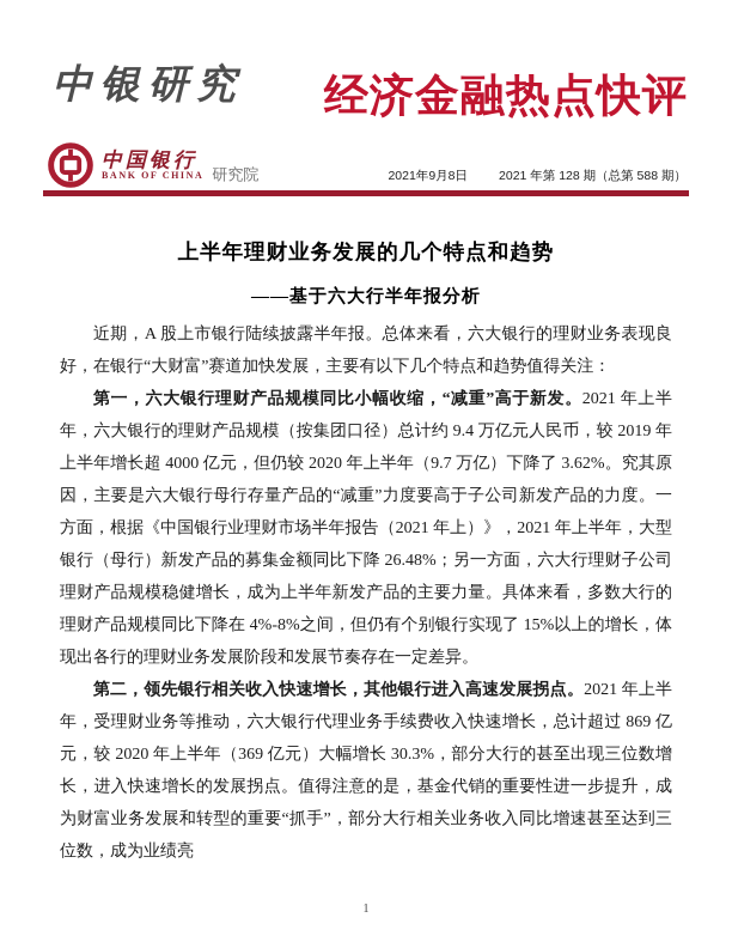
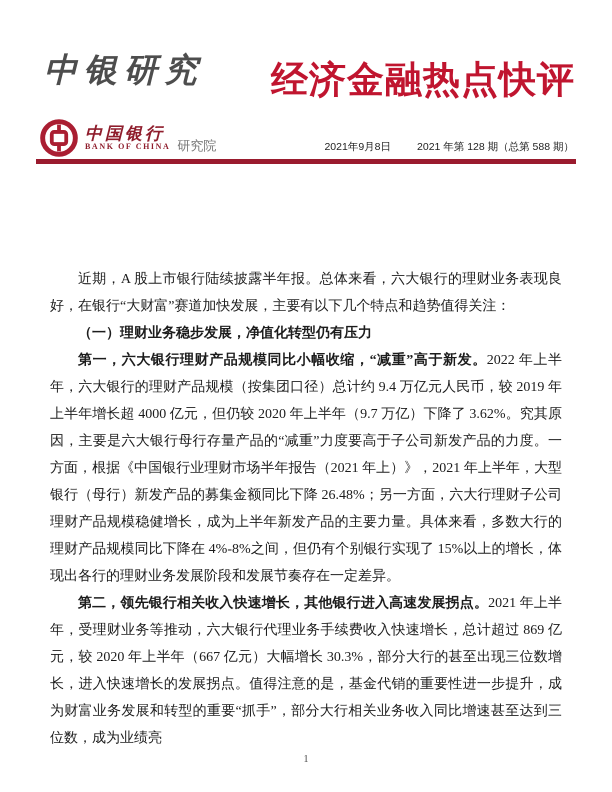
  中银研究
  经济金融热点快评
  中国银行
  BANK OF CHINA
  研究院
  2021年9月8日 2021 年第 128 期（总第 588 期）
- 上半年理财业务发展的几个特点和趋势
- ——基于六大行半年报分析
  近期，A 股上市银行陆续披露半年报。总体来看，六大银行的理财业务表现良好，在银行“大财富”赛道加快发展，主要有以下几个特点和趋势值得关注：
+ （一）理财业务稳步发展，净值化转型仍有压力
- 第一，六大银行理财产品规模同比小幅收缩，“减重”高于新发。2021 年上半年，六大银行的理财产品规模（按集团口径）总计约 9.4 万亿元人民币，较 2019 年上半年增长超 4000 亿元，但仍较 2020 年上半年（9.7 万亿）下降了 3.62%。究其原因，主要是六大银行母行存量产品的“减重”力度要高于子公司新发产品的力度。一方面，根据《中国银行业理财市场半年报告（2021 年上）》，2021 年上半年，大型银行（母行）新发产品的募集金额同比下降 26.48%；另一方面，六大行理财子公司理财产品规模稳健增长，成为上半年新发产品的主要力量。具体来看，多数大行的理财产品规模同比下降在 4%-8%之间，但仍有个别银行实现了 15%以上的增长，体现出各行的理财业务发展阶段和发展节奏存在一定差异。
+ 第一，六大银行理财产品规模同比小幅收缩，“减重”高于新发。2022 年上半年，六大银行的理财产品规模（按集团口径）总计约 9.4 万亿元人民币，较 2019 年上半年增长超 4000 亿元，但仍较 2020 年上半年（9.7 万亿）下降了 3.62%。究其原因，主要是六大银行母行存量产品的“减重”力度要高于子公司新发产品的力度。一方面，根据《中国银行业理财市场半年报告（2021 年上）》，2021 年上半年，大型银行（母行）新发产品的募集金额同比下降 26.48%；另一方面，六大行理财子公司理财产品规模稳健增长，成为上半年新发产品的主要力量。具体来看，多数大行的理财产品规模同比下降在 4%-8%之间，但仍有个别银行实现了 15%以上的增长，体现出各行的理财业务发展阶段和发展节奏存在一定差异。
- 第二，领先银行相关收入快速增长，其他银行进入高速发展拐点。2021 年上半年，受理财业务等推动，六大银行代理业务手续费收入快速增长，总计超过 869 亿元，较 2020 年上半年（369 亿元）大幅增长 30.3%，部分大行的甚至出现三位数增长，进入快速增长的发展拐点。值得注意的是，基金代销的重要性进一步提升，成为财富业务发展和转型的重要“抓手”，部分大行相关业务收入同比增速甚至达到三位数，成为业绩亮
+ 第二，领先银行相关收入快速增长，其他银行进入高速发展拐点。2021 年上半年，受理财业务等推动，六大银行代理业务手续费收入快速增长，总计超过 869 亿元，较 2020 年上半年（667 亿元）大幅增长 30.3%，部分大行的甚至出现三位数增长，进入快速增长的发展拐点。值得注意的是，基金代销的重要性进一步提升，成为财富业务发展和转型的重要“抓手”，部分大行相关业务收入同比增速甚至达到三位数，成为业绩亮
  1
